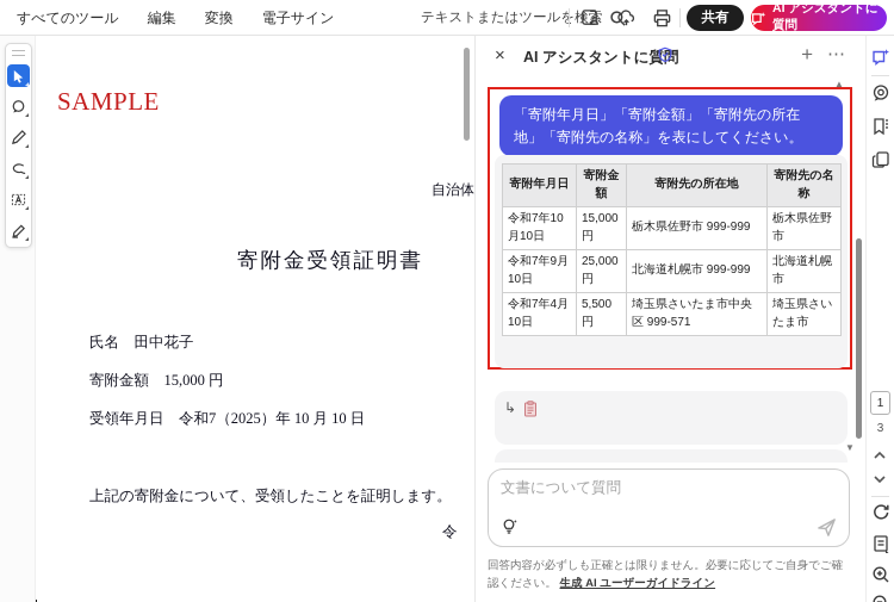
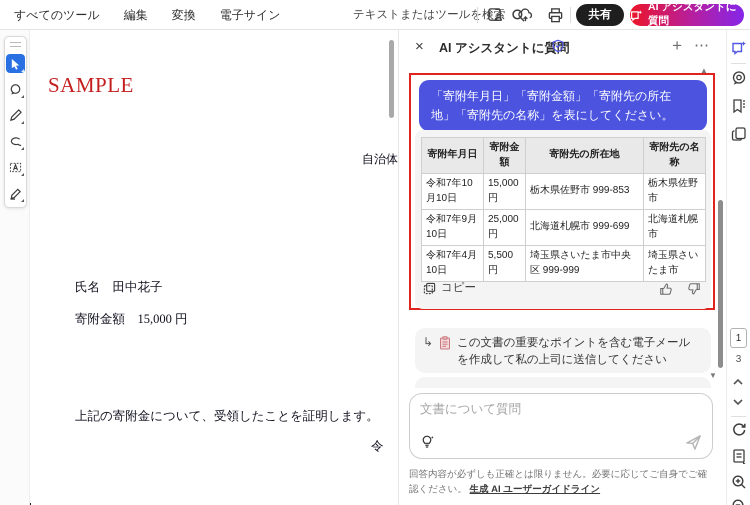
  すべてのツール
  編集
  変換
  電子サイン
  テキストまたはツール検索
  共有
  AI アシスタントに質問
  SAMPLE
  自治体
- 寄附金受領証明書
  氏名 田中花子
  寄附金額 15,000 円
- 受領年月日 令和7（2025）年 10 月 10 日
  上記の寄附金について、受領したことを証明します。
  令
  ×
  AI アシスタントに質問
  +
  ⋯
  ▲
  「寄附年月日」「寄附金額」「寄附先の所在地」「寄附先の名称」を表にしてください。
  寄附年月日	寄附金額	寄附先の所在地	寄附先の名称
- 令和7年10月10日	15,000円	栃木県佐野市 999-999	栃木県佐野市
+ 令和7年10月10日	15,000円	栃木県佐野市 999-853	栃木県佐野市
- 令和7年9月10日	25,000円	北海道札幌市 999-999	北海道札幌市
+ 令和7年9月10日	25,000円	北海道札幌市 999-699	北海道札幌市
- 令和7年4月10日	5,500円	埼玉県さいたま市中央区 999-571	埼玉県さいたま市
+ 令和7年4月10日	5,500円	埼玉県さいたま市中央区 999-999	埼玉県さいたま市
+ コピー
  ↳
+ この文書の重要なポイントを含む電子メールを作成して私の上司に送信してください
  ▼
  文書について質問
  回答内容が必ずしも正確とは限りません。必要に応じてご自身でご確認ください。 生成 AI ユーザーガイドライン
  1
  3
